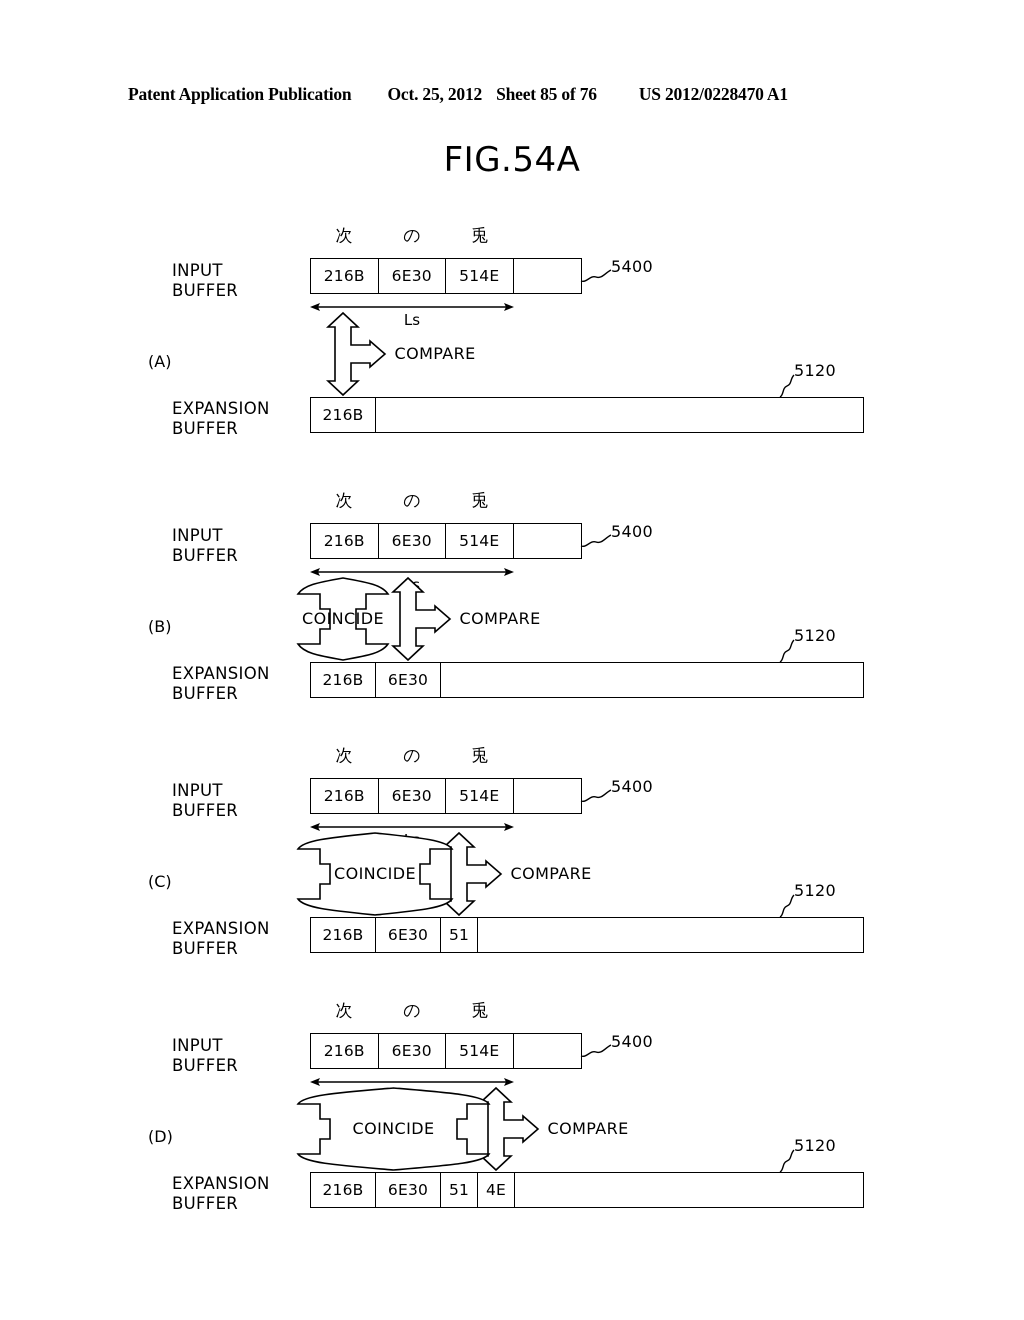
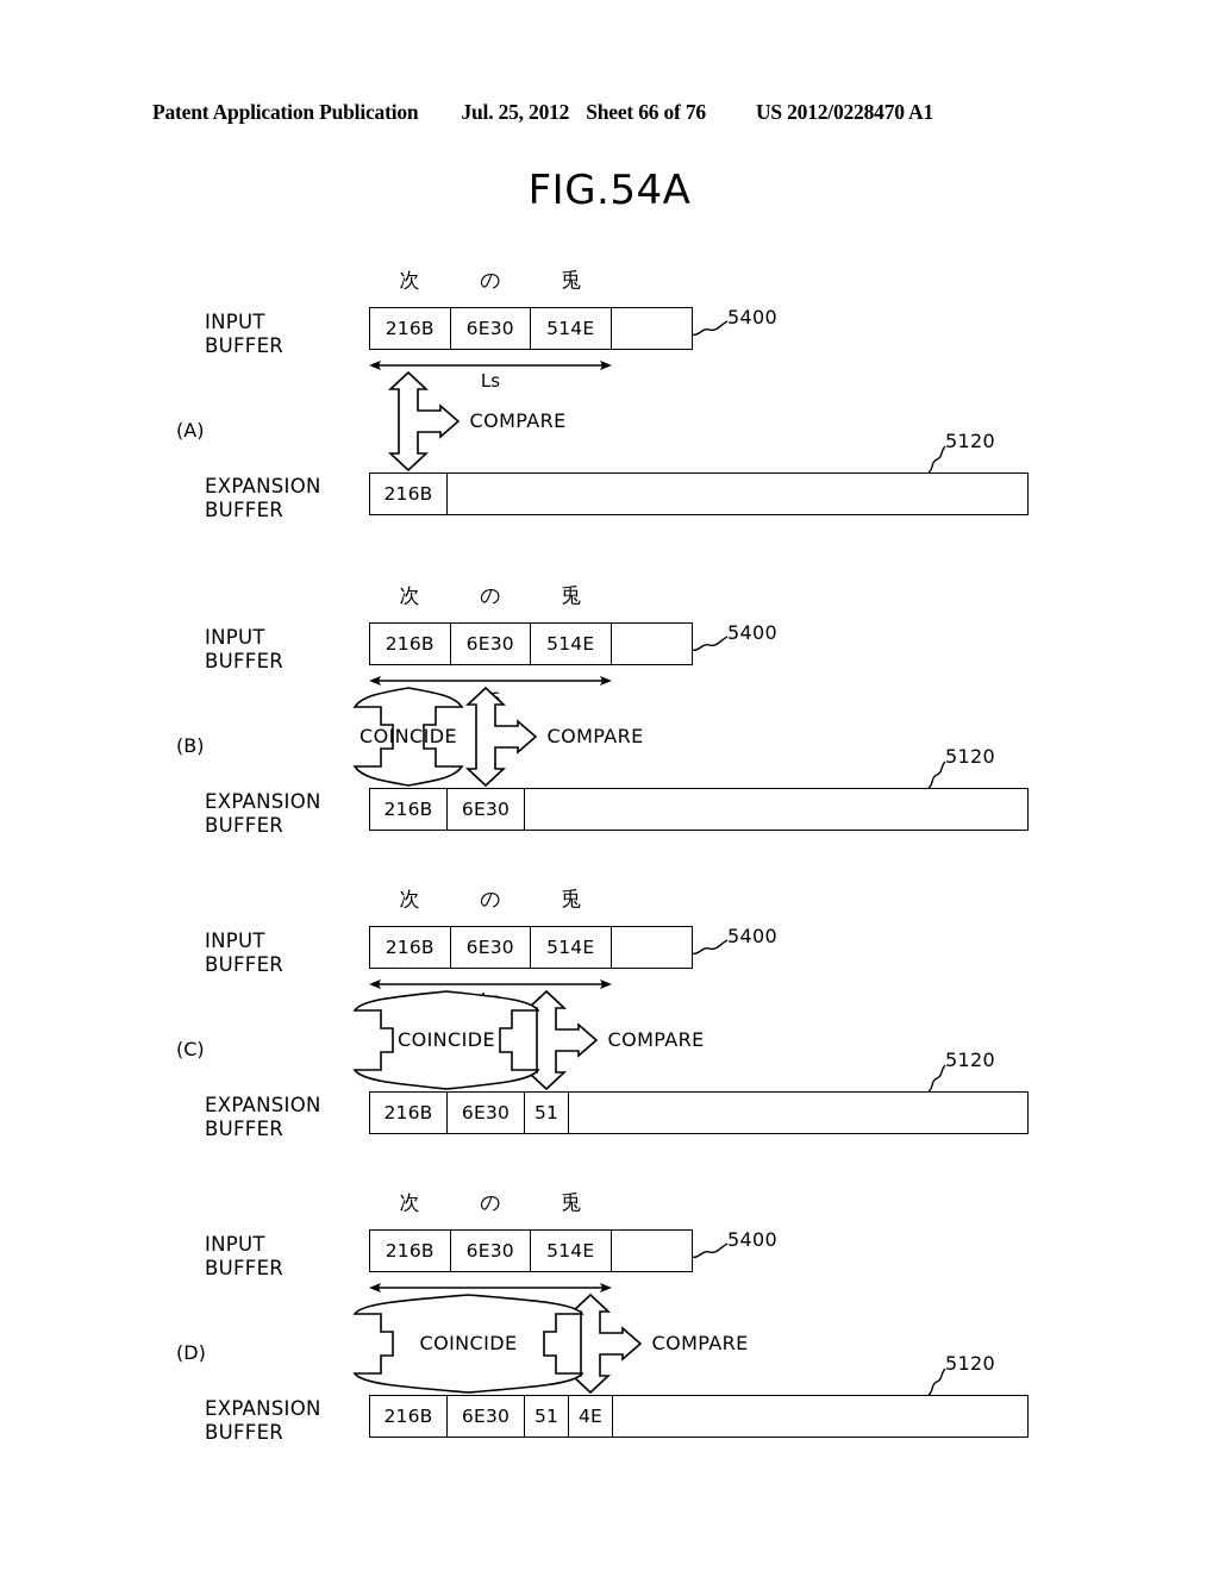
  Patent Application Publication
- Oct. 25, 2012
+ Jul. 25, 2012
- Sheet 85 of 76
+ Sheet 66 of 76
  US 2012/0228470 A1
  FIG.54A
  次
  の
  兎
  INPUT
  BUFFER
  216B
  6E30
  514E
  5400
  Ls
  (A)
  EXPANSION
  BUFFER
  216B
  5120
  COMPARE
  次
  の
  兎
  INPUT
  BUFFER
  216B
  6E30
  514E
  5400
  (B)
  EXPANSION
  BUFFER
  216B
  6E30
  5120
  COMPARE
  COINCIDE
  次
  の
  兎
  INPUT
  BUFFER
  216B
  6E30
  514E
  5400
  (C)
  EXPANSION
  BUFFER
  216B
  6E30
  51
  5120
  COMPARE
  COINCIDE
  次
  の
  兎
  INPUT
  BUFFER
  216B
  6E30
  514E
  5400
  (D)
  EXPANSION
  BUFFER
  216B
  6E30
  51
  4E
  5120
  COMPARE
  COINCIDE
